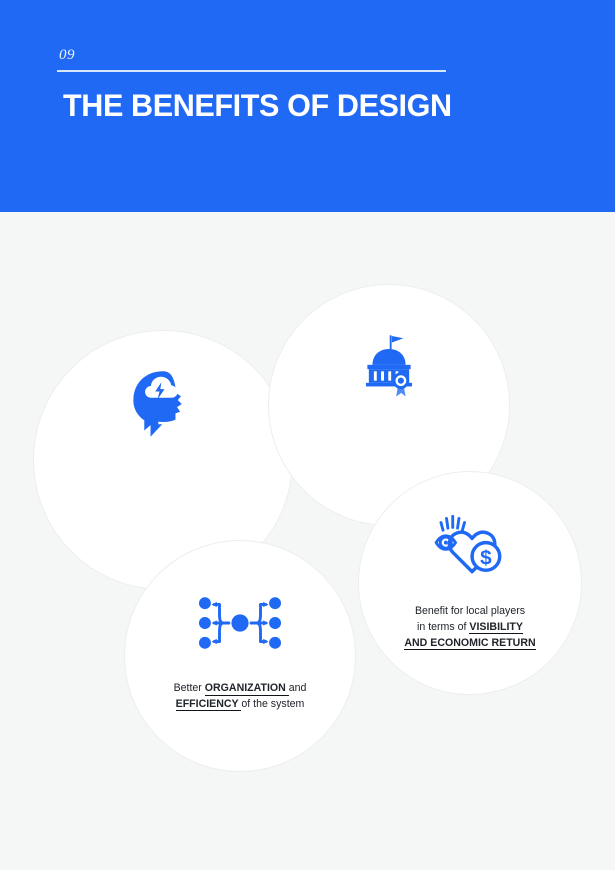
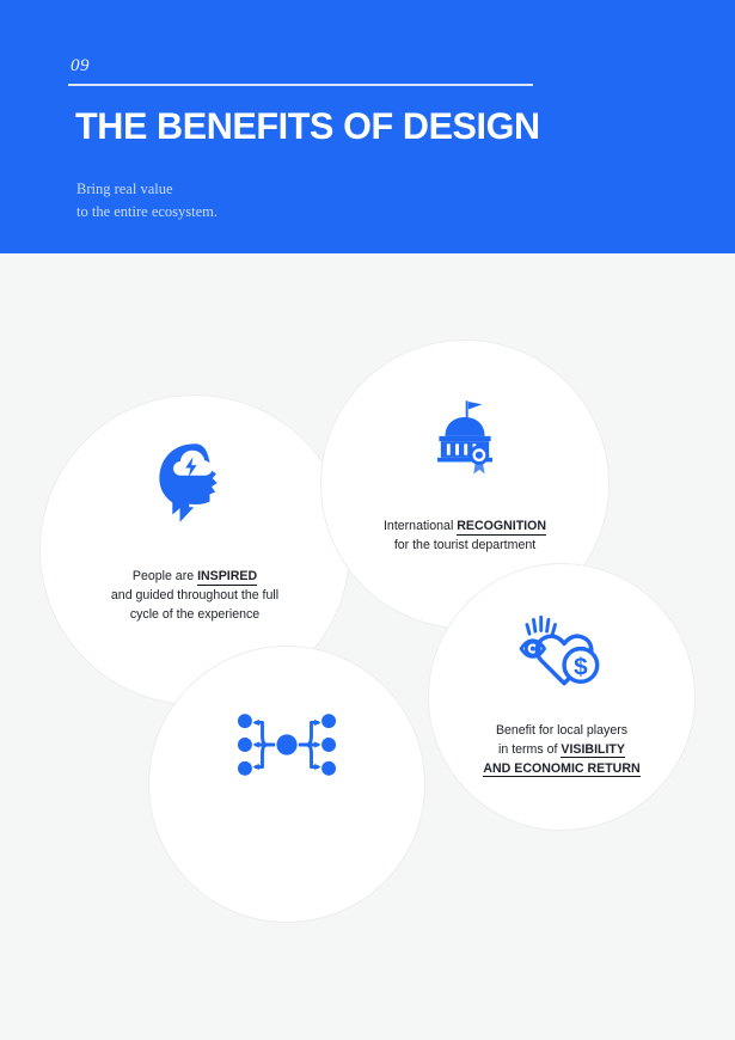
  09
  THE BENEFITS OF DESIGN
+ Bring real value
+ to the entire ecosystem.
+ People are INSPIRED
+ and guided throughout the full
+ cycle of the experience
+ International RECOGNITION
+ for the tourist department
  $
  Benefit for local players
  in terms of VISIBILITY
  AND ECONOMIC RETURN
- Better ORGANIZATION and
- EFFICIENCY of the system
